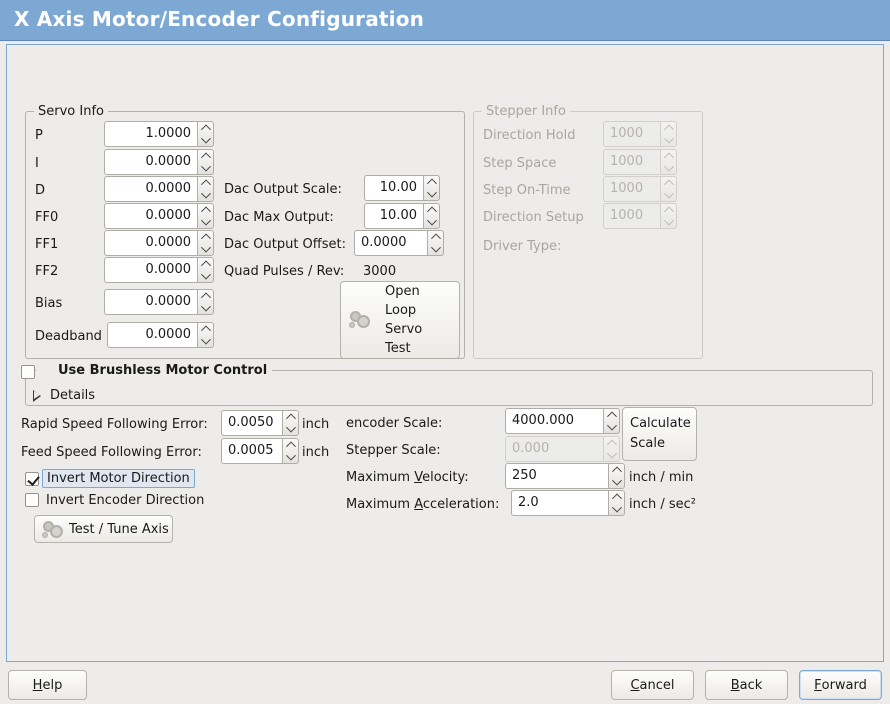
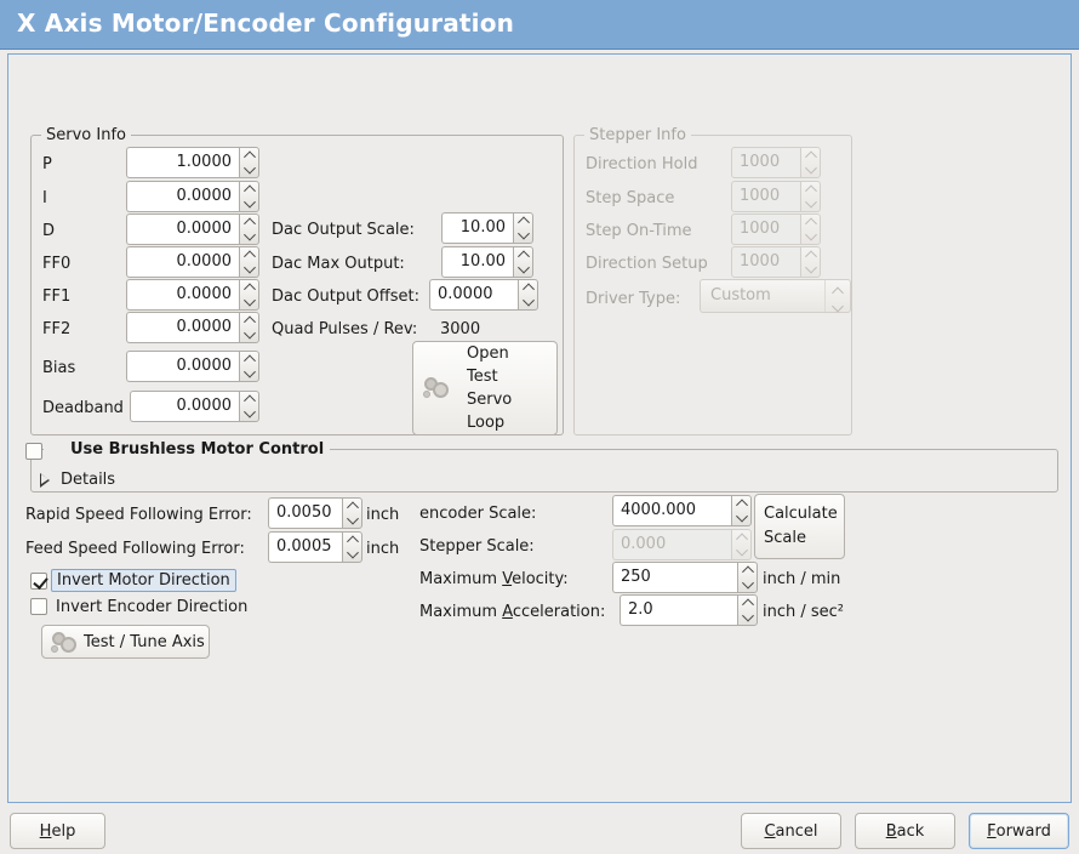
  X Axis Motor/Encoder Configuration
  Servo Info
  P
  I
  D
  FF0
  FF1
  FF2
  Bias
  Deadband
  1.0000
  0.0000
  0.0000
  0.0000
  0.0000
  0.0000
  0.0000
  0.0000
  Dac Output Scale:
  Dac Max Output:
  Dac Output Offset:
  Quad Pulses / Rev:
  3000
  10.00
  10.00
  0.0000
  Open
- Loop
+ Test
  Servo
- Test
+ Loop
  Stepper Info
  Direction Hold
  Step Space
  Step On-Time
  Direction Setup
  Driver Type:
  1000
  1000
  1000
  1000
+ Custom
  Use Brushless Motor Control
  Details
  Rapid Speed Following Error:
  0.0050
  inch
  Feed Speed Following Error:
  0.0005
  inch
  Invert Motor Direction
  Invert Encoder Direction
  Test / Tune Axis
  encoder Scale:
  4000.000
  Stepper Scale:
  0.000
  Calculate
  Scale
  Maximum Velocity:
  250
  inch / min
  Maximum Acceleration:
  2.0
  inch / sec²
  H
  elp
  C
  ancel
  B
  ack
  F
  orward
